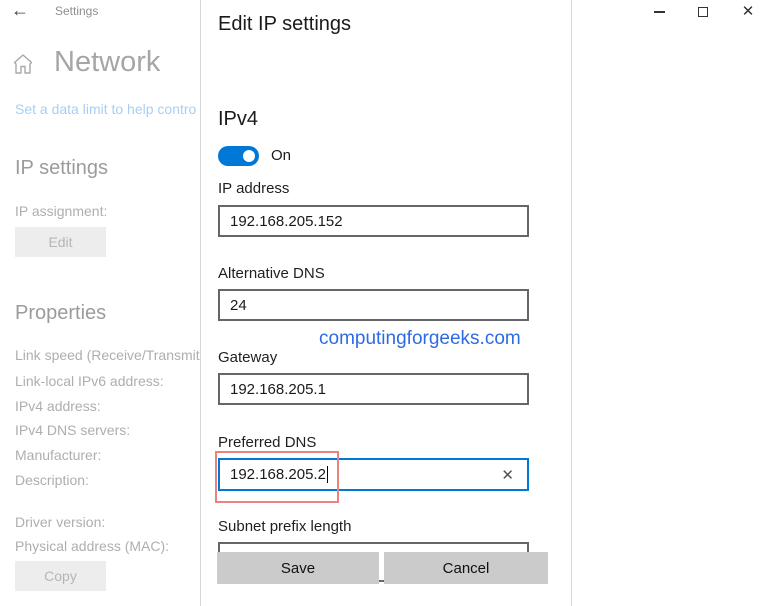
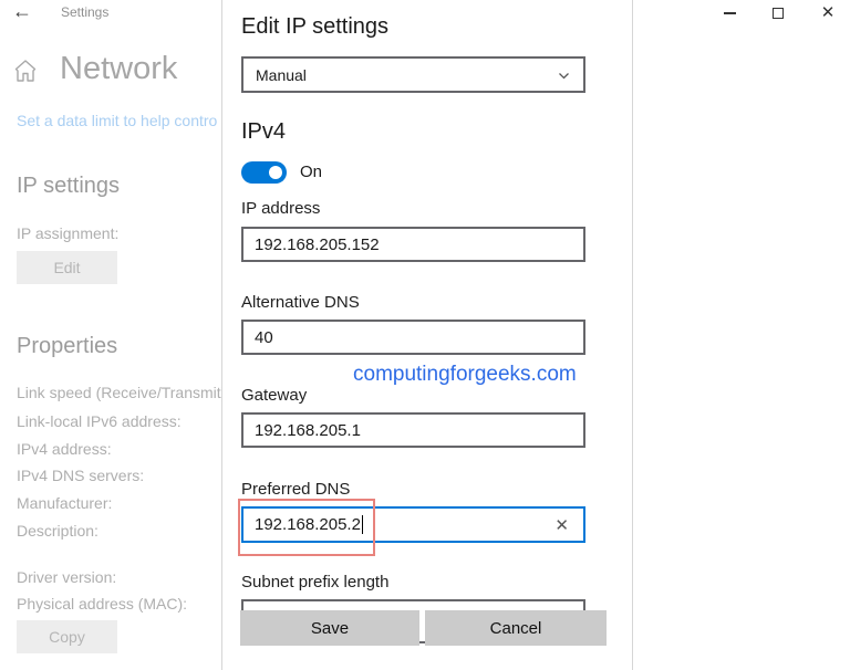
  ←
  Settings
  Network
  Set a data limit to help contro
  IP settings
  IP assignment:
  Edit
  Properties
  Link speed (Receive/Transmit
  Link-local IPv6 address:
  IPv4 address:
  IPv4 DNS servers:
  Manufacturer:
  Description:
  Driver version:
  Physical address (MAC):
  Copy
  ✕
  Edit IP settings
+ Manual
  IPv4
  On
  IP address
  192.168.205.152
  Alternative DNS
- 24
+ 40
  computingforgeeks.com
  Gateway
  192.168.205.1
  Preferred DNS
  192.168.205.2
  ✕
  Subnet prefix length
  Save
  Cancel
